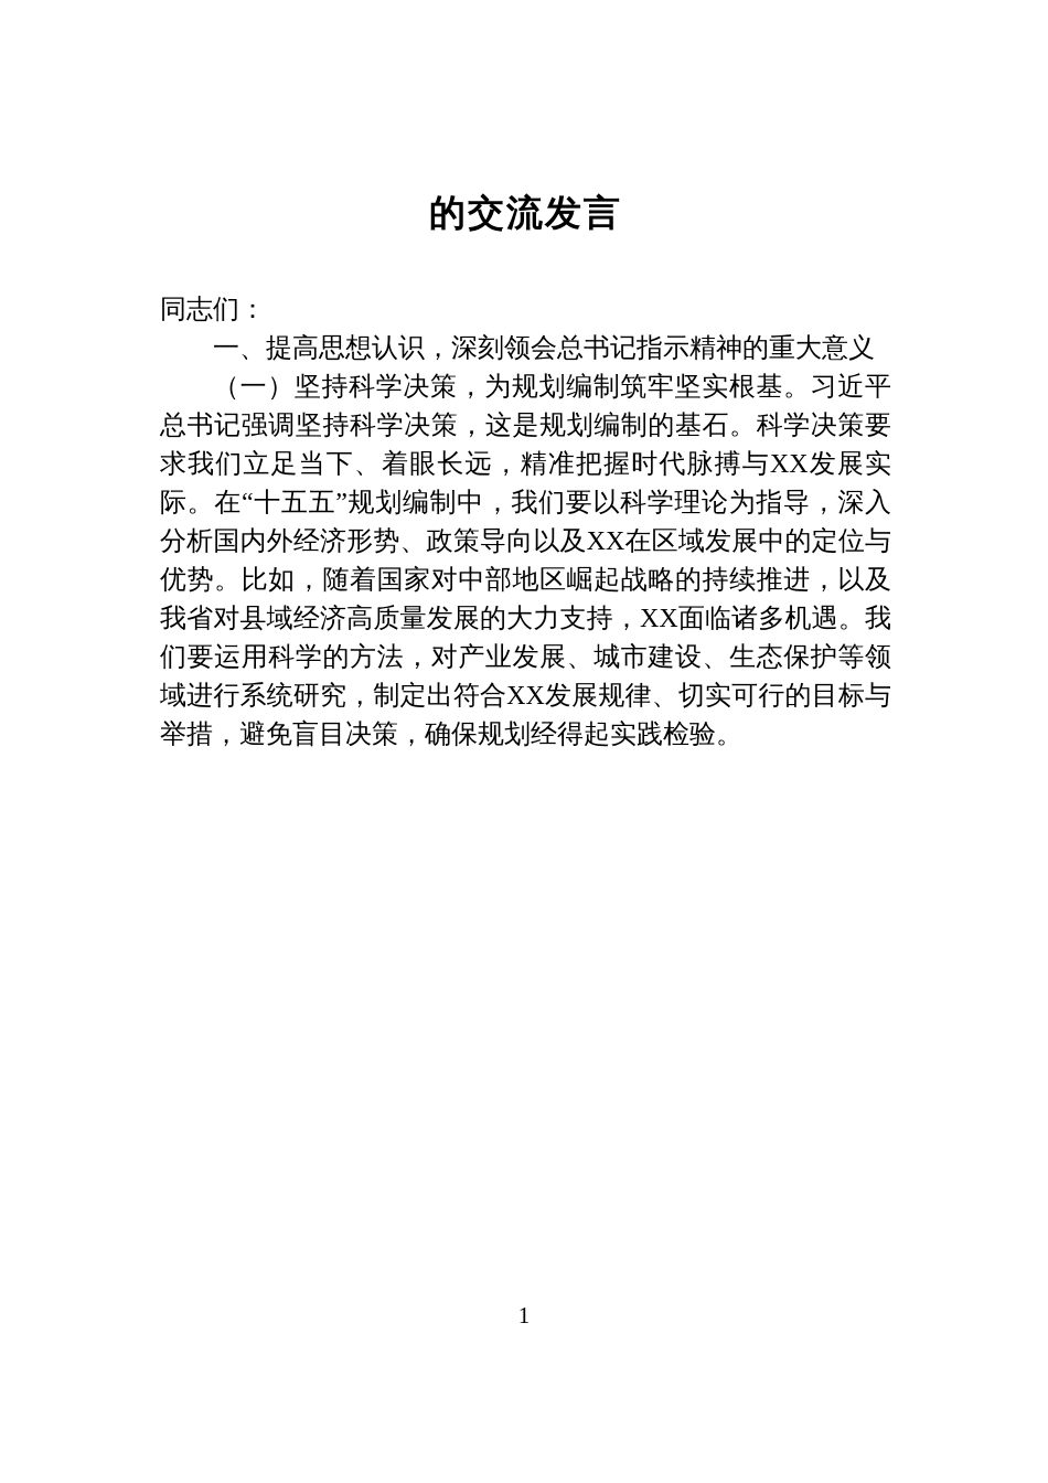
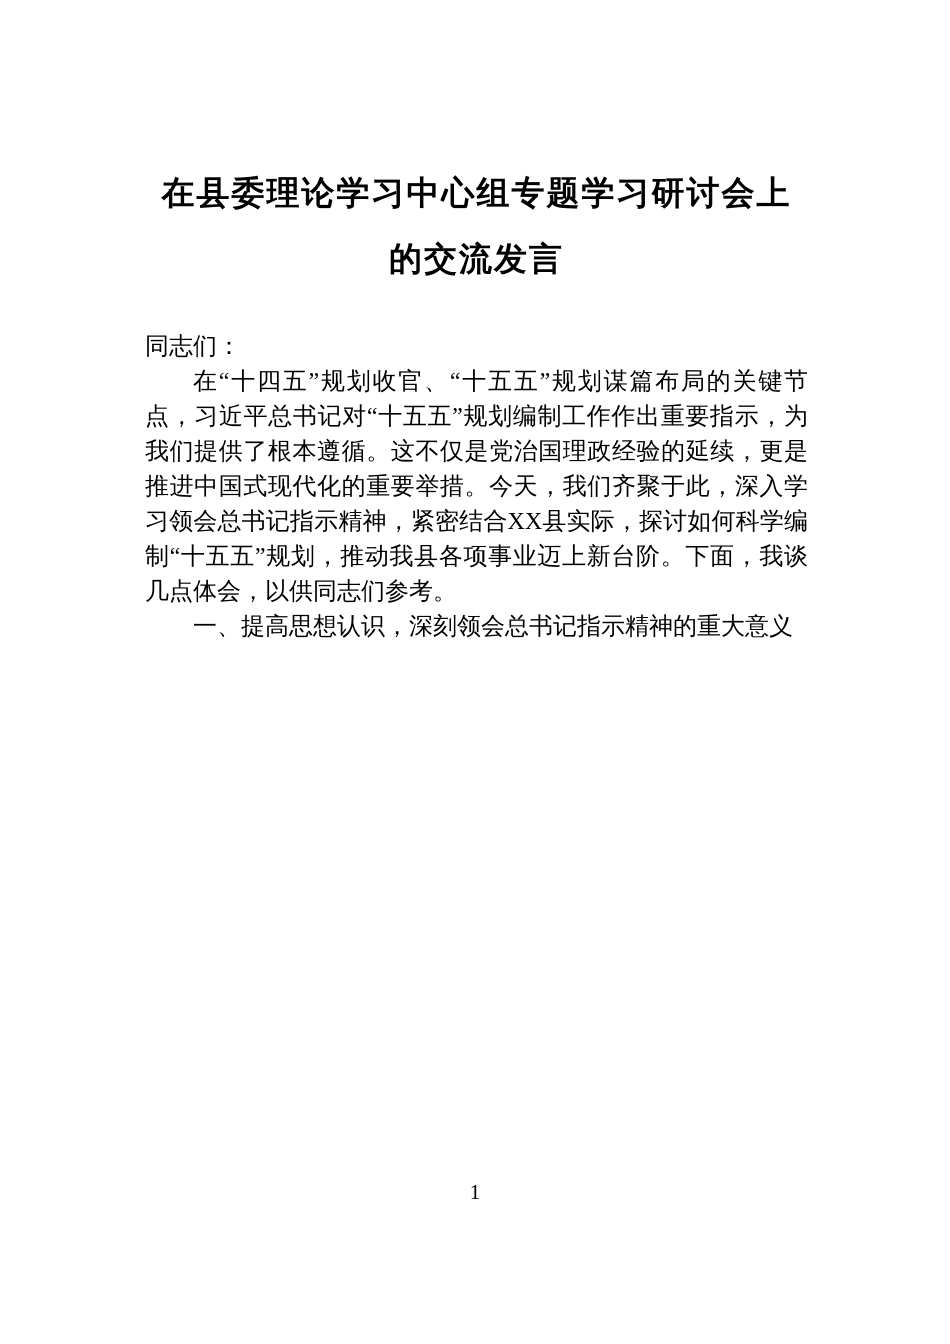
+ 在县委理论学习中心组专题学习研讨会上
  的交流发言
  同志们：
+ 在“十四五”规划收官、“十五五”规划谋篇布局的关键节点，习近平总书记对“十五五”规划编制工作作出重要指示，为我们提供了根本遵循。这不仅是党治国理政经验的延续，更是推进中国式现代化的重要举措。今天，我们齐聚于此，深入学习领会总书记指示精神，紧密结合XX县实际，探讨如何科学编制“十五五”规划，推动我县各项事业迈上新台阶。下面，我谈几点体会，以供同志们参考。
  一、提高思想认识，深刻领会总书记指示精神的重大意义
- （一）坚持科学决策，为规划编制筑牢坚实根基。习近平总书记强调坚持科学决策，这是规划编制的基石。科学决策要求我们立足当下、着眼长远，精准把握时代脉搏与XX发展实际。在“十五五”规划编制中，我们要以科学理论为指导，深入分析国内外经济形势、政策导向以及XX在区域发展中的定位与优势。比如，随着国家对中部地区崛起战略的持续推进，以及我省对县域经济高质量发展的大力支持，XX面临诸多机遇。我们要运用科学的方法，对产业发展、城市建设、生态保护等领域进行系统研究，制定出符合XX发展规律、切实可行的目标与举措，避免盲目决策，确保规划经得起实践检验。
  1
